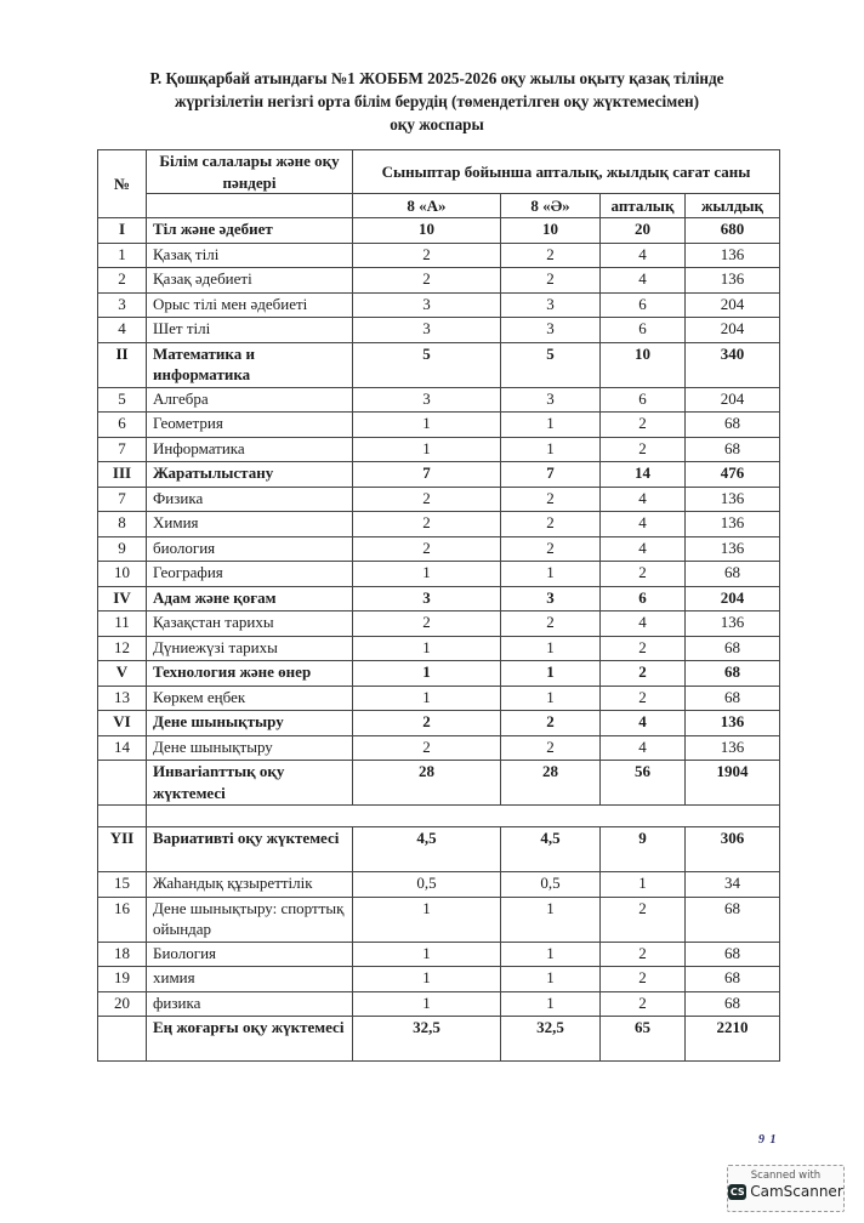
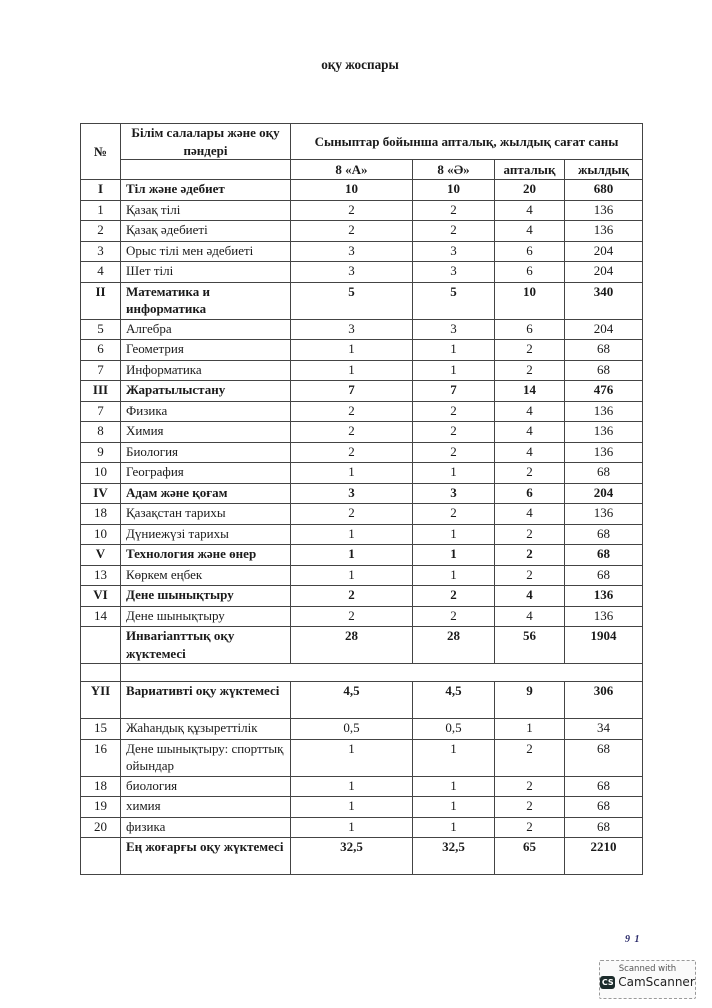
- Р. Қошқарбай атындағы №1 ЖОББМ 2025-2026 оқу жылы оқыту қазақ тілінде
- жүргізілетін негізгі орта білім берудің (төмендетілген оқу жүктемесімен)
  оқу жоспары
  №	Білім салалары және оқу пәндері	Сыныптар бойынша апталық, жылдық сағат саны
  	8 «А»	8 «Ә»	апталық	жылдық
  I	Тіл және әдебиет	10	10	20	680
  1	Қазақ тілі	2	2	4	136
  2	Қазақ әдебиеті	2	2	4	136
  3	Орыс тілі мен әдебиеті	3	3	6	204
  4	Шет тілі	3	3	6	204
  II	Математика и информатика	5	5	10	340
  5	Алгебра	3	3	6	204
  6	Геометрия	1	1	2	68
  7	Информатика	1	1	2	68
  III	Жаратылыстану	7	7	14	476
  7	Физика	2	2	4	136
  8	Химия	2	2	4	136
- 9	биология	2	2	4	136
+ 9	Биология	2	2	4	136
  10	География	1	1	2	68
  IV	Адам және қоғам	3	3	6	204
- 11	Қазақстан тарихы	2	2	4	136
+ 18	Қазақстан тарихы	2	2	4	136
- 12	Дүниежүзі тарихы	1	1	2	68
+ 10	Дүниежүзі тарихы	1	1	2	68
  V	Технология және өнер	1	1	2	68
  13	Көркем еңбек	1	1	2	68
  VI	Дене шынықтыру	2	2	4	136
  14	Дене шынықтыру	2	2	4	136
  	Инвarianттық оқу жүктемесі	28	28	56	1904
  YII	Вариативті оқу жүктемесі	4,5	4,5	9	306
  15	Жаһандық құзыреттілік	0,5	0,5	1	34
  16	Дене шынықтыру: спорттық ойындар	1	1	2	68
- 18	Биология	1	1	2	68
+ 18	биология	1	1	2	68
  19	химия	1	1	2	68
  20	физика	1	1	2	68
  	Ең жоғарғы оқу жүктемесі	32,5	32,5	65	2210
  9 1
  Scanned with
  CS
  CamScanner
